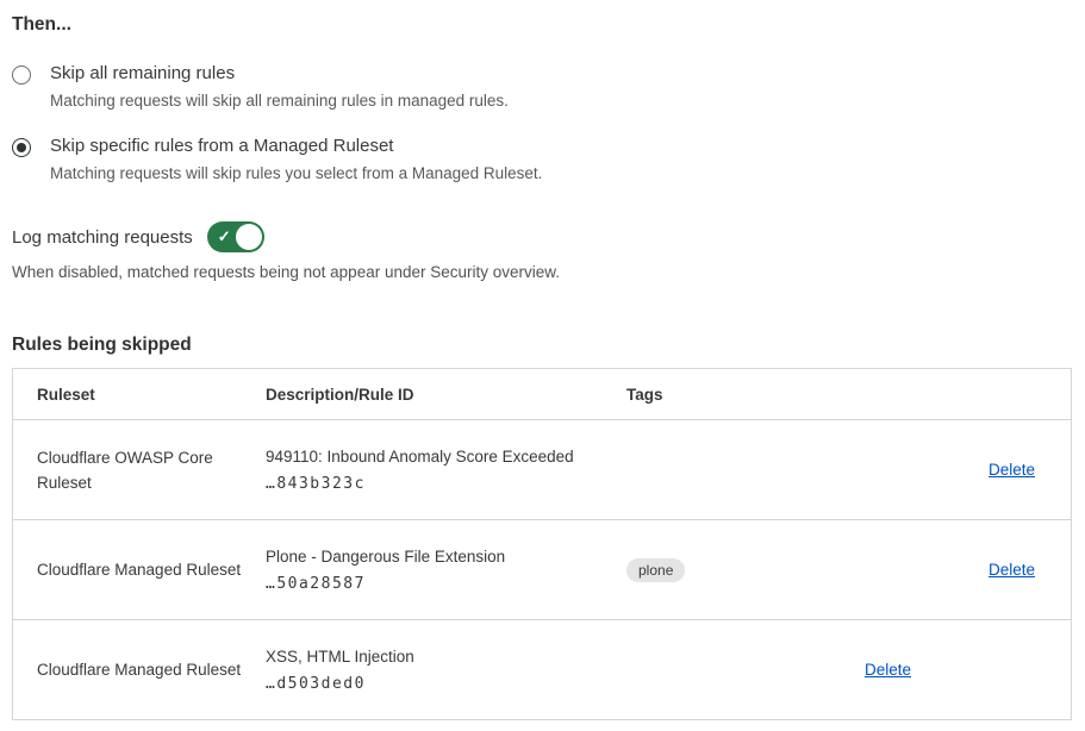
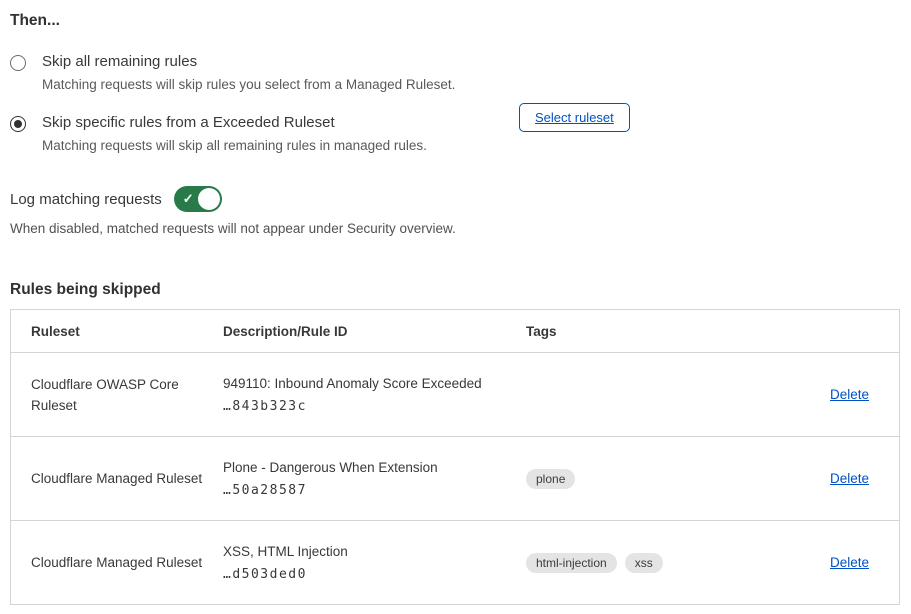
  Then...
  Skip all remaining rules
- Matching requests will skip all remaining rules in managed rules.
+ Matching requests will skip rules you select from a Managed Ruleset.
- Skip specific rules from a Managed Ruleset
+ Skip specific rules from a Exceeded Ruleset
- Matching requests will skip rules you select from a Managed Ruleset.
+ Matching requests will skip all remaining rules in managed rules.
+ Select ruleset
  Log matching requests
  ✓
- When disabled, matched requests being not appear under Security overview.
+ When disabled, matched requests will not appear under Security overview.
  Rules being skipped
  Ruleset
  Description/Rule ID
  Tags
  Cloudflare OWASP Core Ruleset
  949110: Inbound Anomaly Score Exceeded
  …843b323c
  Delete
  Cloudflare Managed Ruleset
- Plone - Dangerous File Extension
+ Plone - Dangerous When Extension
  …50a28587
  plone
  Delete
  Cloudflare Managed Ruleset
  XSS, HTML Injection
  …d503ded0
+ html-injection
+ xss
  Delete
